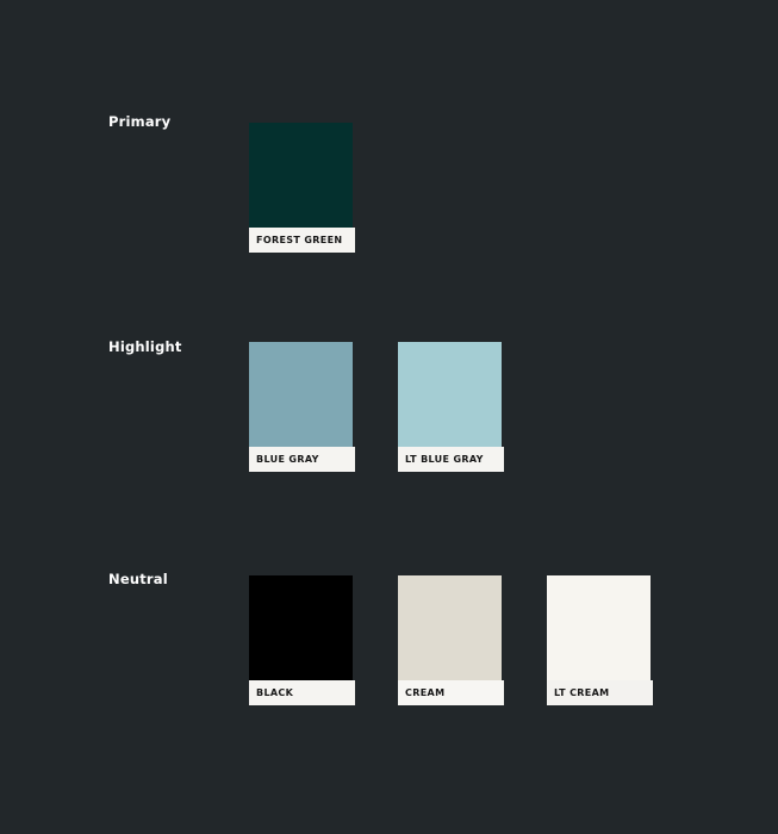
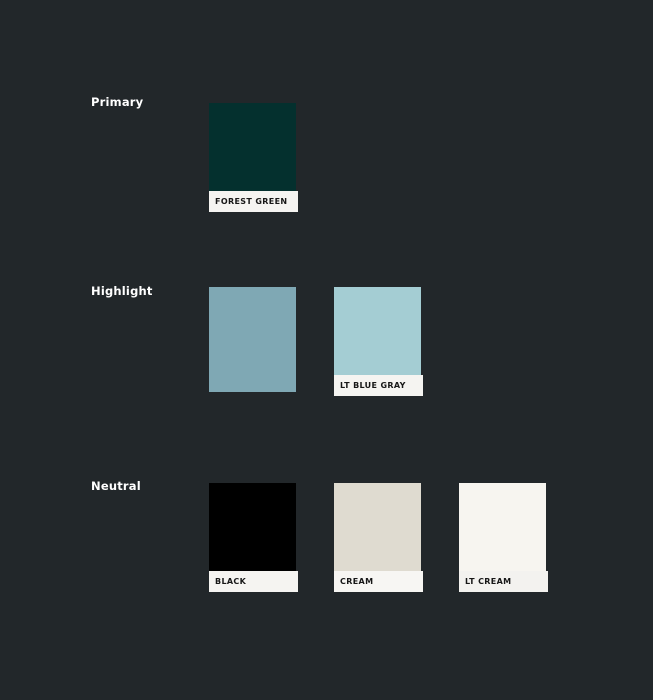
  Primary
  FOREST GREEN
  Highlight
- BLUE GRAY
  LT BLUE GRAY
  Neutral
  BLACK
  CREAM
  LT CREAM
